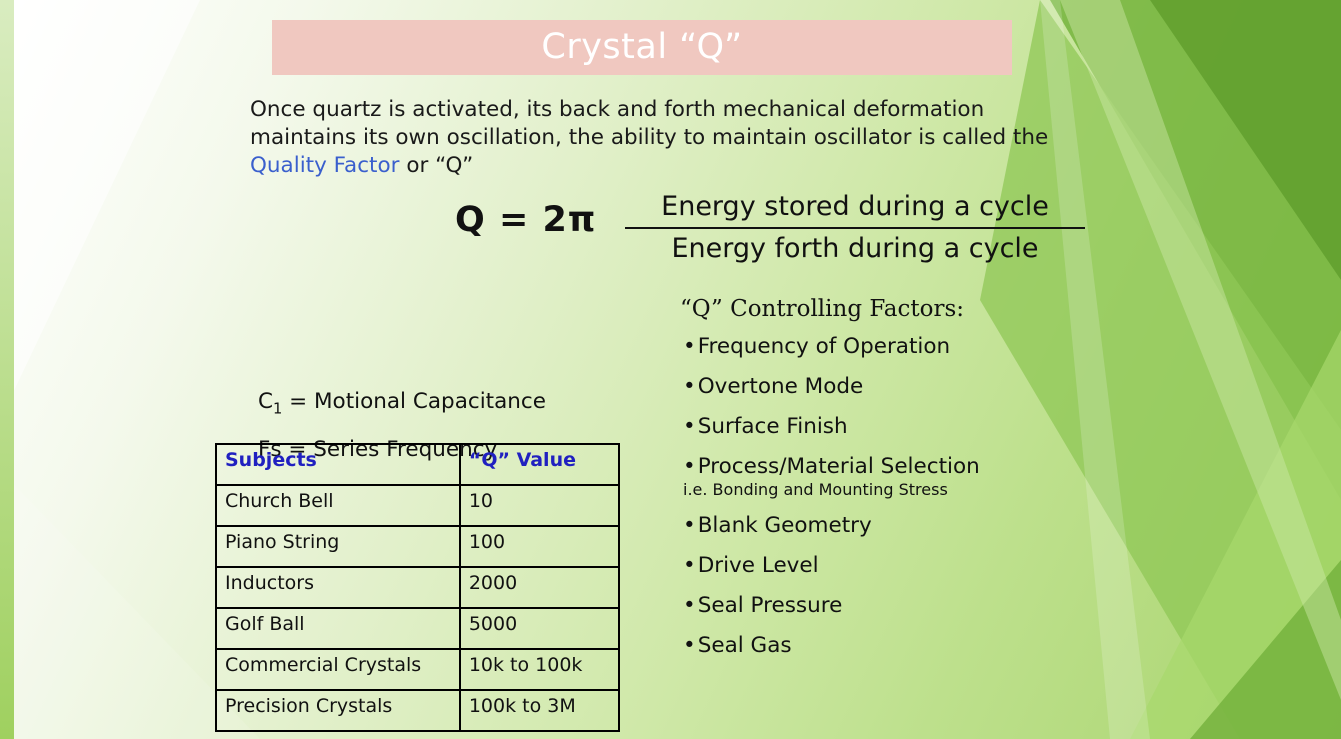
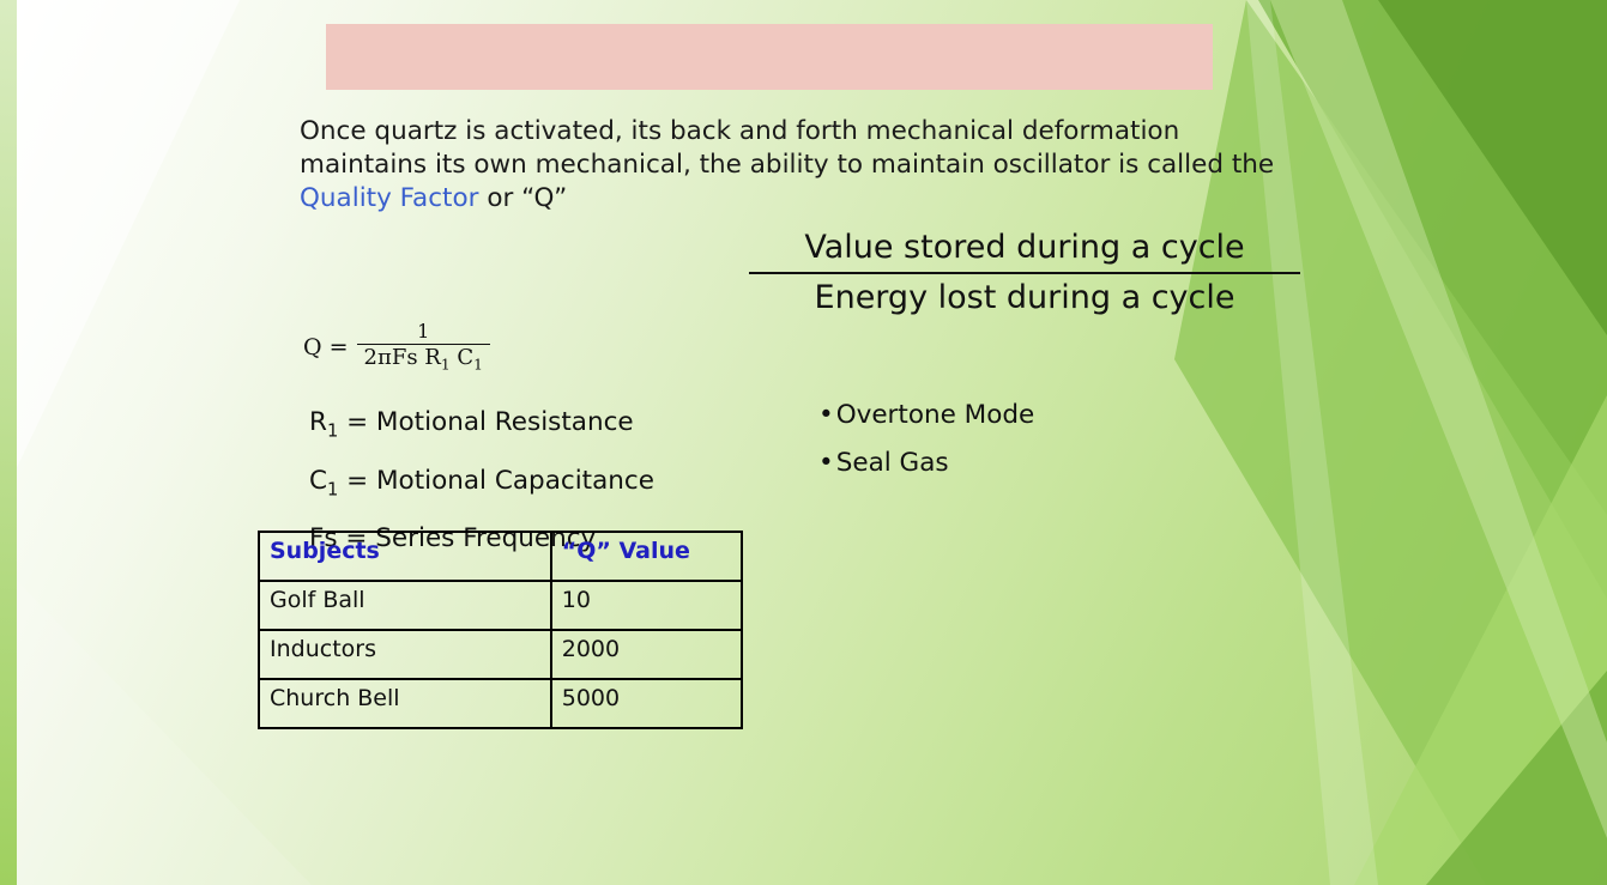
- Crystal “Q”
- Once quartz is activated, its back and forth mechanical deformation maintains its own oscillation, the ability to maintain oscillator is called the Quality Factor or “Q”
+ Once quartz is activated, its back and forth mechanical deformation maintains its own mechanical, the ability to maintain oscillator is called the Quality Factor or “Q”
- Q = 2π
- Energy stored during a cycle
+ Value stored during a cycle
- Energy forth during a cycle
+ Energy lost during a cycle
+ Q =
+ 1
+ 2πFs R1 C1
+ R1 = Motional Resistance
  C1 = Motional Capacitance
  Fs = Series Frequency
  Subjects	“Q” Value
- Church Bell	10
+ Golf Ball	10
- Piano String	100
  Inductors	2000
- Golf Ball	5000
+ Church Bell	5000
- Commercial Crystals	10k to 100k
- Precision Crystals	100k to 3M
- “Q” Controlling Factors:
- •Frequency of Operation
  •Overtone Mode
- •Surface Finish
- •Process/Material Selection
- i.e. Bonding and Mounting Stress
- •Blank Geometry
- •Drive Level
- •Seal Pressure
  •Seal Gas
